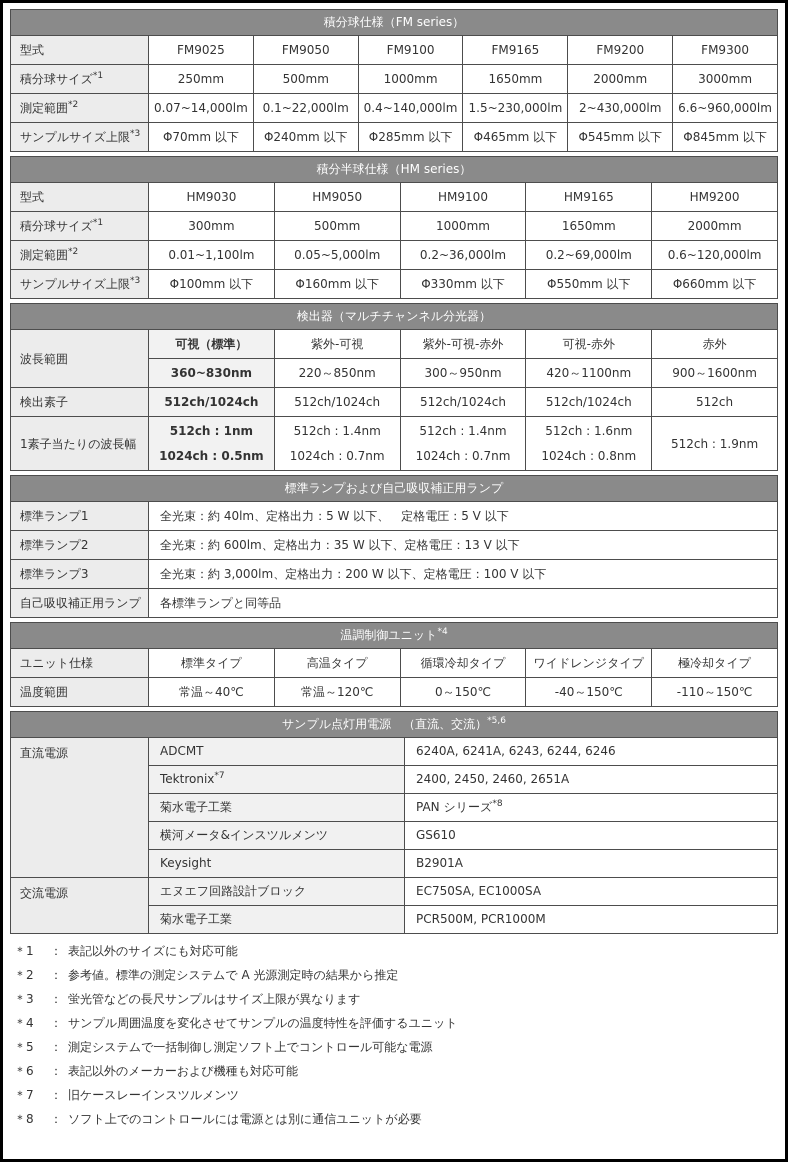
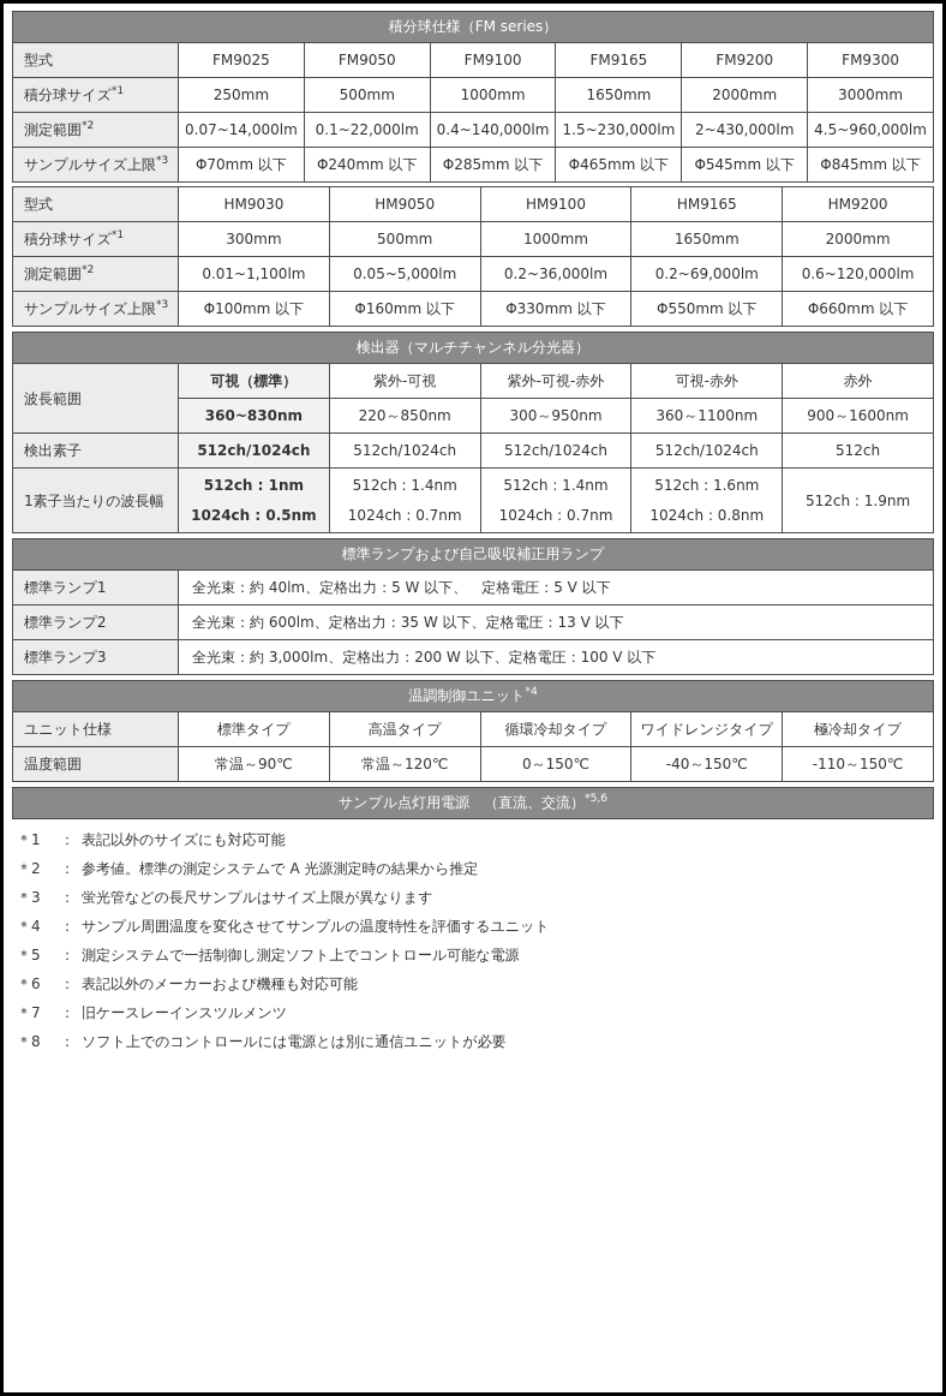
  積分球仕様（FM series）
  型式	FM9025	FM9050	FM9100	FM9165	FM9200	FM9300
  積分球サイズ*1	250mm	500mm	1000mm	1650mm	2000mm	3000mm
- 測定範囲*2	0.07~14,000lm	0.1~22,000lm	0.4~140,000lm	1.5~230,000lm	2~430,000lm	6.6~960,000lm
+ 測定範囲*2	0.07~14,000lm	0.1~22,000lm	0.4~140,000lm	1.5~230,000lm	2~430,000lm	4.5~960,000lm
  サンプルサイズ上限*3	Φ70mm 以下	Φ240mm 以下	Φ285mm 以下	Φ465mm 以下	Φ545mm 以下	Φ845mm 以下
- 積分半球仕様（HM series）
  型式	HM9030	HM9050	HM9100	HM9165	HM9200
  積分球サイズ*1	300mm	500mm	1000mm	1650mm	2000mm
  測定範囲*2	0.01~1,100lm	0.05~5,000lm	0.2~36,000lm	0.2~69,000lm	0.6~120,000lm
  サンプルサイズ上限*3	Φ100mm 以下	Φ160mm 以下	Φ330mm 以下	Φ550mm 以下	Φ660mm 以下
  検出器（マルチチャンネル分光器）
  波長範囲	可視（標準）	紫外-可視	紫外-可視-赤外	可視-赤外	赤外
- 360~830nm	220～850nm	300～950nm	420～1100nm	900～1600nm
+ 360~830nm	220～850nm	300～950nm	360～1100nm	900～1600nm
  検出素子	512ch/1024ch	512ch/1024ch	512ch/1024ch	512ch/1024ch	512ch
  1素子当たりの波長幅	512ch : 1nm 1024ch : 0.5nm	512ch : 1.4nm 1024ch : 0.7nm	512ch : 1.4nm 1024ch : 0.7nm	512ch : 1.6nm 1024ch : 0.8nm	512ch : 1.9nm
  標準ランプおよび自己吸収補正用ランプ
  標準ランプ1	全光束：約 40lm、定格出力：5 W 以下、 定格電圧：5 V 以下
  標準ランプ2	全光束：約 600lm、定格出力：35 W 以下、定格電圧：13 V 以下
  標準ランプ3	全光束：約 3,000lm、定格出力：200 W 以下、定格電圧：100 V 以下
- 自己吸収補正用ランプ	各標準ランプと同等品
  温調制御ユニット*4
  ユニット仕様	標準タイプ	高温タイプ	循環冷却タイプ	ワイドレンジタイプ	極冷却タイプ
- 温度範囲	常温～40℃	常温～120℃	0～150℃	-40～150℃	-110～150℃
+ 温度範囲	常温～90℃	常温～120℃	0～150℃	-40～150℃	-110～150℃
  サンプル点灯用電源 （直流、交流）*5,6
- 直流電源	ADCMT	6240A, 6241A, 6243, 6244, 6246
- Tektronix*7	2400, 2450, 2460, 2651A
- 菊水電子工業	PAN シリーズ*8
- 横河メータ&インスツルメンツ	GS610
- Keysight	B2901A
- 交流電源	エヌエフ回路設計ブロック	EC750SA, EC1000SA
- 菊水電子工業	PCR500M, PCR1000M
  ＊1
  ：
  表記以外のサイズにも対応可能
  ＊2
  ：
  参考値。標準の測定システムで A 光源測定時の結果から推定
  ＊3
  ：
  蛍光管などの長尺サンプルはサイズ上限が異なります
  ＊4
  ：
  サンプル周囲温度を変化させてサンプルの温度特性を評価するユニット
  ＊5
  ：
  測定システムで一括制御し測定ソフト上でコントロール可能な電源
  ＊6
  ：
  表記以外のメーカーおよび機種も対応可能
  ＊7
  ：
  旧ケースレーインスツルメンツ
  ＊8
  ：
  ソフト上でのコントロールには電源とは別に通信ユニットが必要
